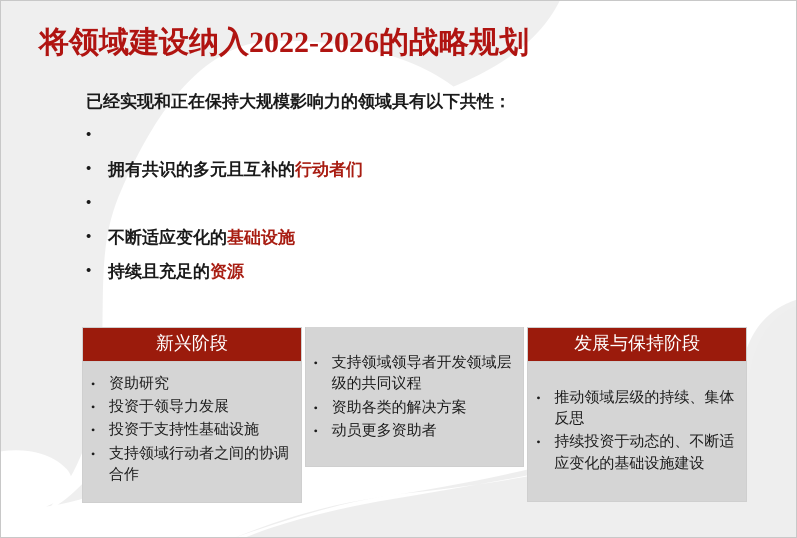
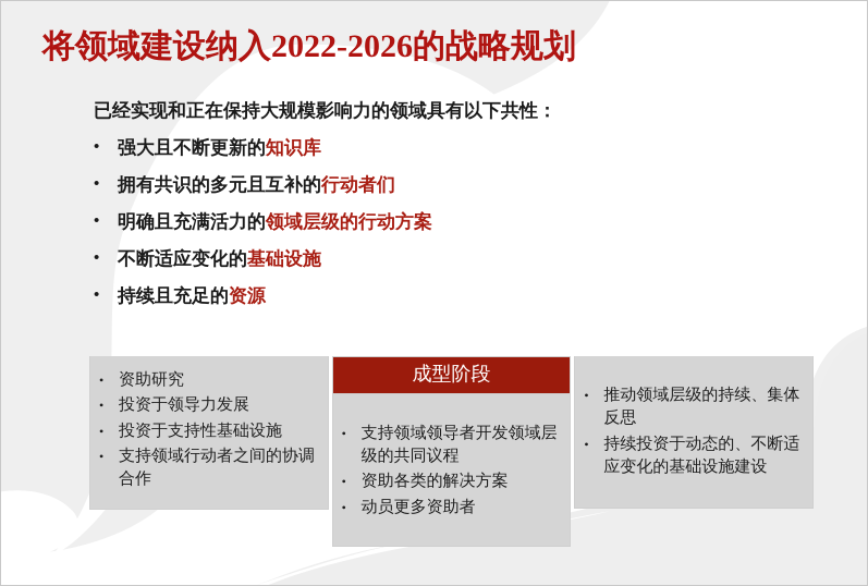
  将领域建设纳入2022-2026的战略规划
  已经实现和正在保持大规模影响力的领域具有以下共性：
  •
+ 强大且不断更新的知识库
  •
  拥有共识的多元且互补的行动者们
  •
+ 明确且充满活力的领域层级的行动方案
  •
  不断适应变化的基础设施
  •
  持续且充足的资源
- 新兴阶段
  •
  资助研究
  •
  投资于领导力发展
  •
  投资于支持性基础设施
  •
  支持领域行动者之间的协调合作
+ 成型阶段
  •
  支持领域领导者开发领域层级的共同议程
  •
  资助各类的解决方案
  •
  动员更多资助者
- 发展与保持阶段
  •
  推动领域层级的持续、集体反思
  •
  持续投资于动态的、不断适应变化的基础设施建设
